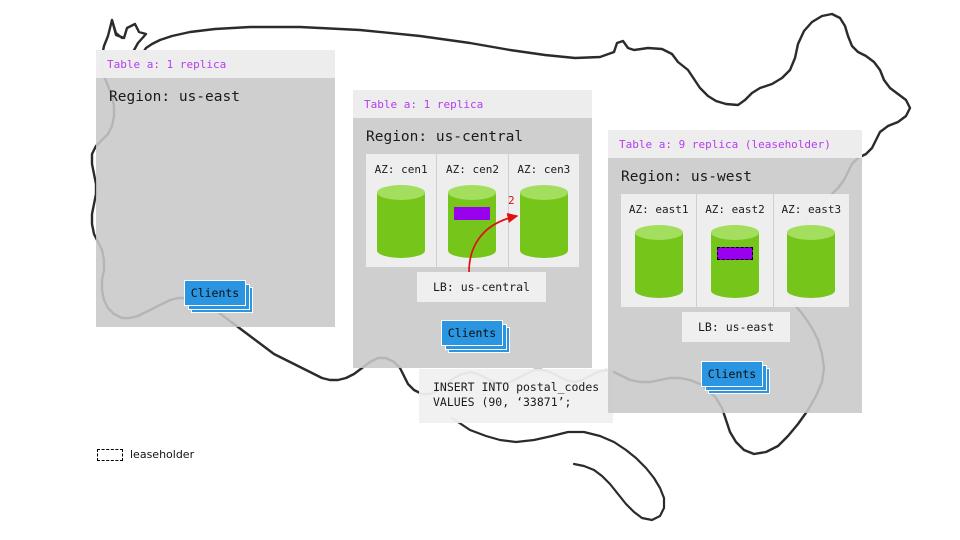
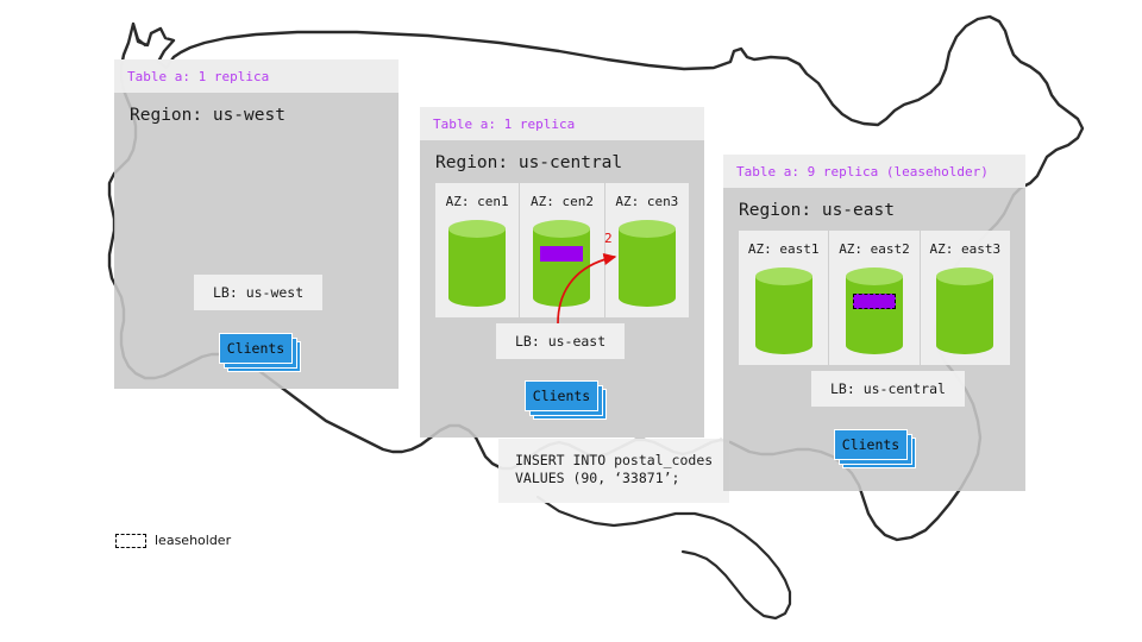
  Table a: 1 replica
- Region: us-east
+ Region: us-west
+ LB: us-west
  Clients
  Table a: 1 replica
  Region: us-central
  AZ: cen1
  AZ: cen2
  AZ: cen3
- LB: us-central
+ LB: us-east
  Clients
  2
  INSERT INTO postal_codes
  VALUES (90, ‘33871’;
  Table a: 9 replica (leaseholder)
- Region: us-west
+ Region: us-east
  AZ: east1
  AZ: east2
  AZ: east3
- LB: us-east
+ LB: us-central
  Clients
  leaseholder
